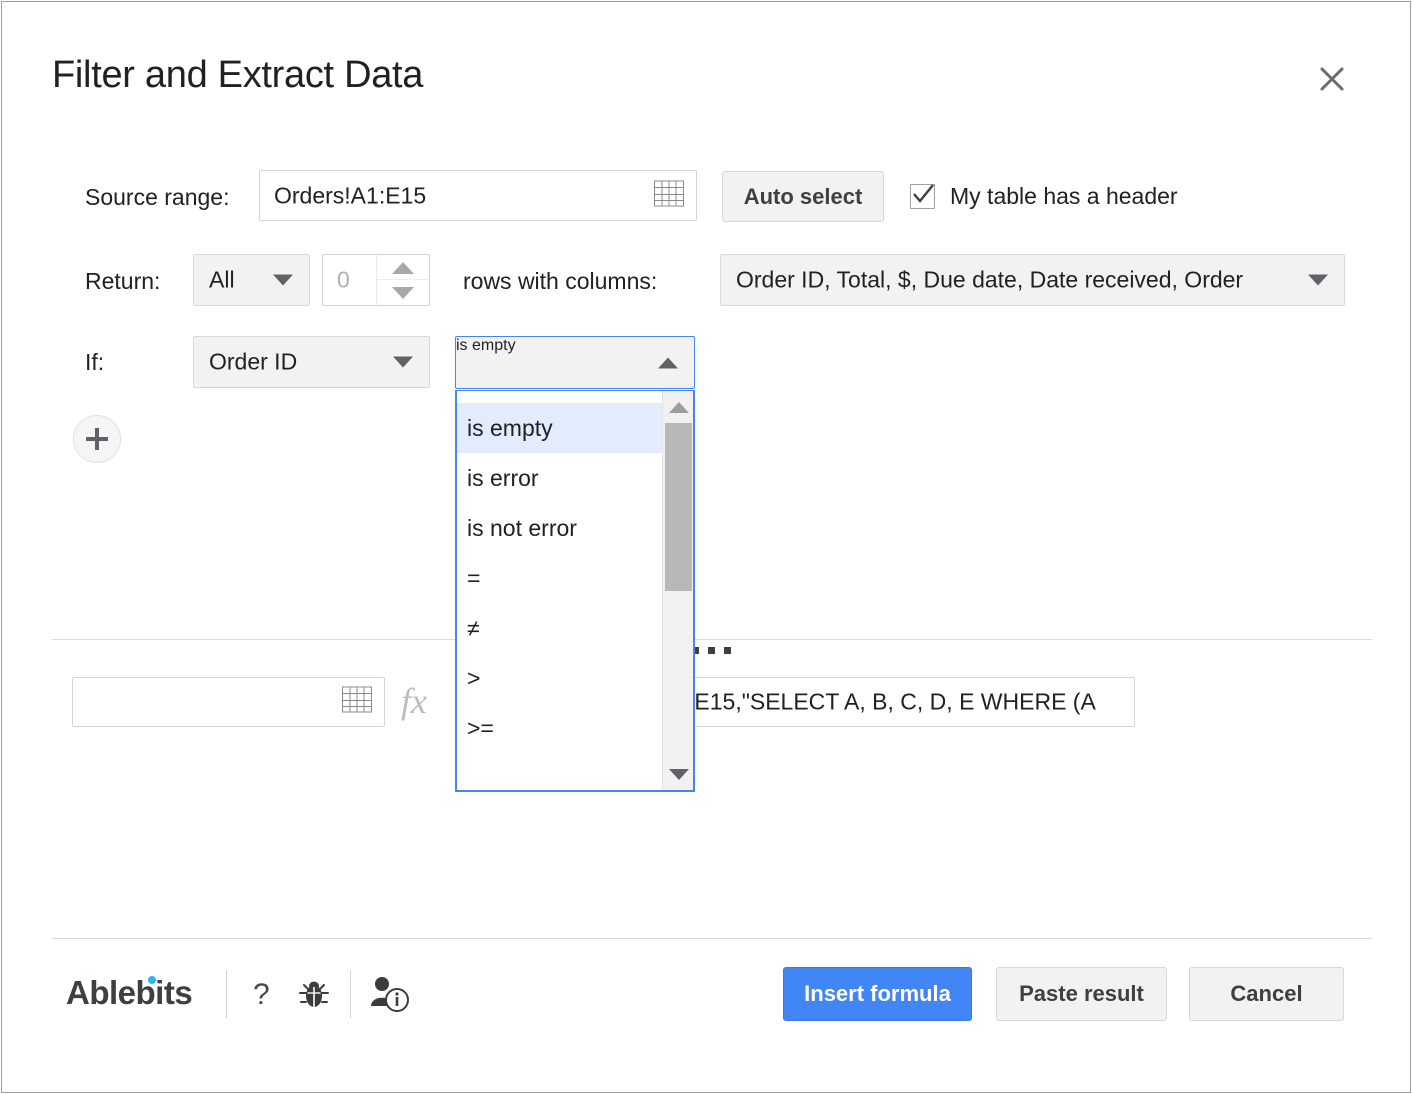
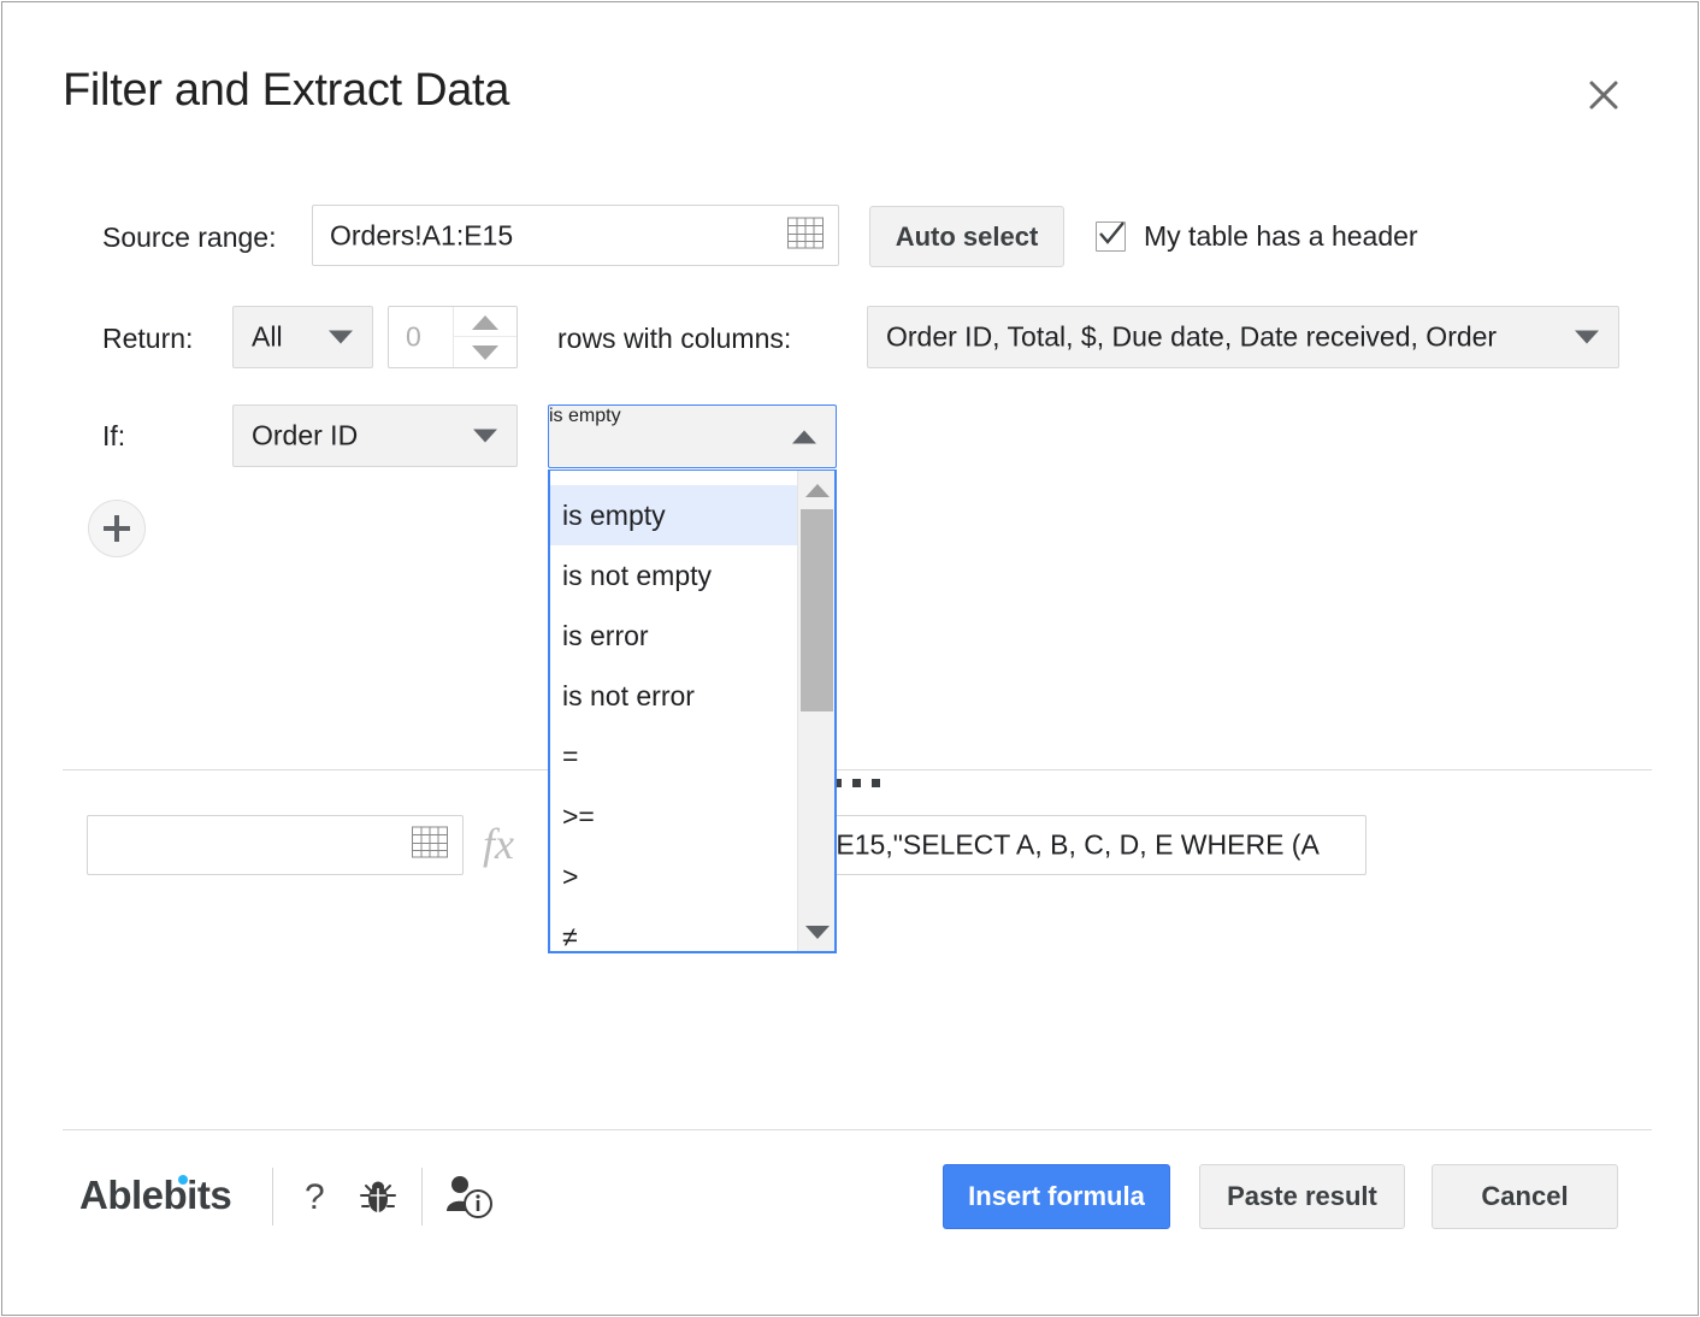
  Filter and Extract Data
  Source range:
  Orders!A1:E15
  Auto select
  My table has a header
  Return:
  All
  0
  rows with columns:
  Order ID, Total, $, Due date, Date received, Order
  If:
  Order ID
  fx
  E15,"SELECT A, B, C, D, E WHERE (A
  is empty
  is empty
+ is not empty
  is error
  is not error
  =
- ≠
+ >=
  >
- >=
+ ≠
  Ablebits
  ?
  Insert formula
  Paste result
  Cancel
